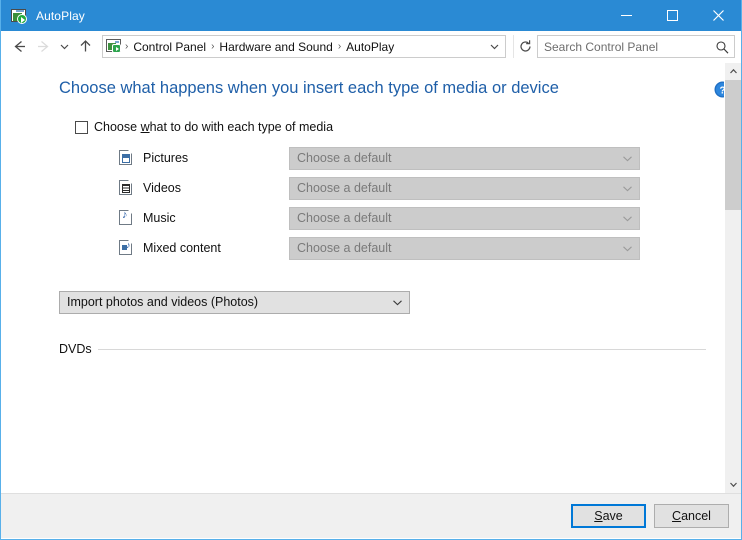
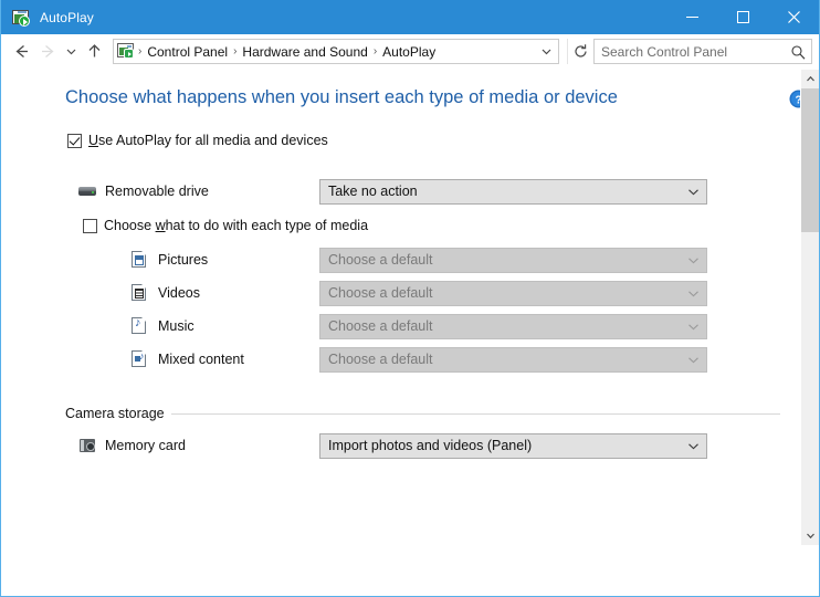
  AutoPlay
  ›
  Control Panel
  ›
  Hardware and Sound
  ›
  AutoPlay
  Search Control Panel
  Choose what happens when you insert each type of media or device
+ Use AutoPlay for all media and devices
+ Removable drive
+ Take no action
  Choose what to do with each type of media
  Pictures
  Choose a default
  Videos
  Choose a default
  Music
  Choose a default
  Mixed content
  Choose a default
+ Camera storage
+ Memory card
- Import photos and videos (Photos)
+ Import photos and videos (Panel)
- DVDs
  ?
- Save
- Cancel
